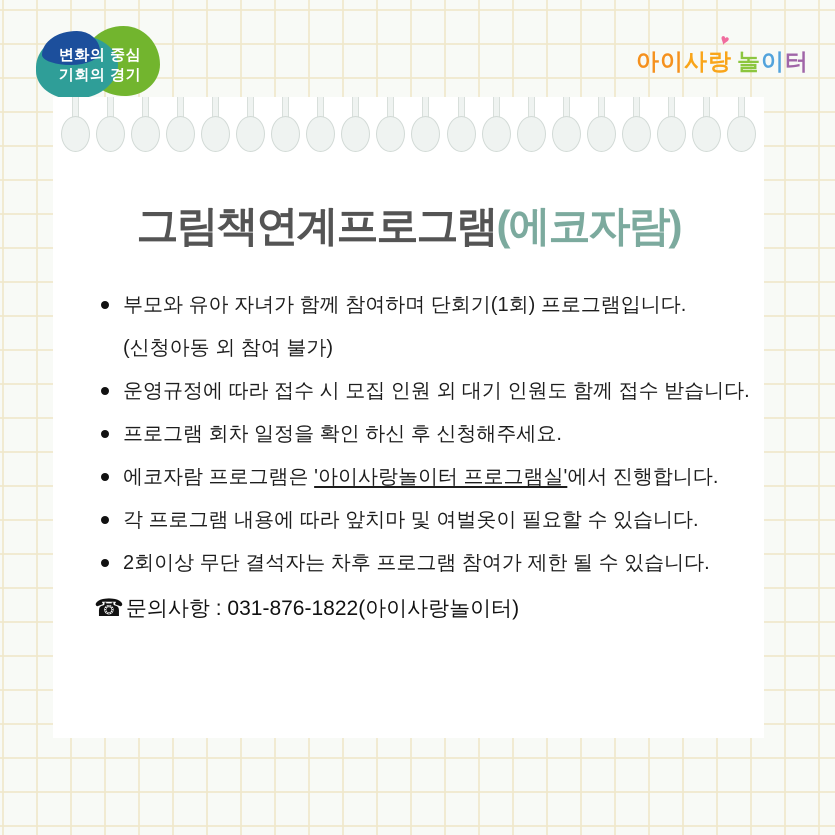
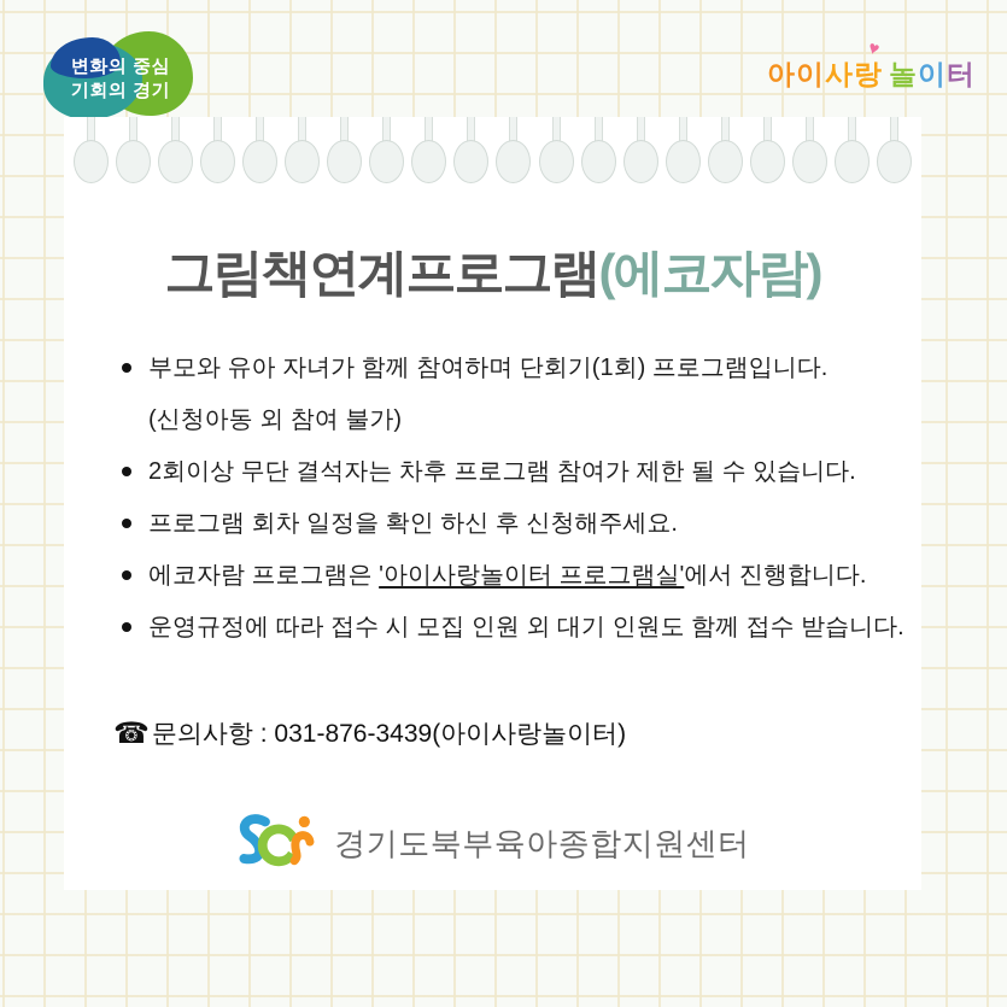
  변화의 중심
  기회의 경기
  아이사랑 놀이터
  그림책연계프로그램(에코자람)
  부모와 유아 자녀가 함께 참여하며 단회기(1회) 프로그램입니다.
  (신청아동 외 참여 불가)
- 운영규정에 따라 접수 시 모집 인원 외 대기 인원도 함께 접수 받습니다.
+ 2회이상 무단 결석자는 차후 프로그램 참여가 제한 될 수 있습니다.
  프로그램 회차 일정을 확인 하신 후 신청해주세요.
  에코자람 프로그램은 '아이사랑놀이터 프로그램실'에서 진행합니다.
- 각 프로그램 내용에 따라 앞치마 및 여벌옷이 필요할 수 있습니다.
- 2회이상 무단 결석자는 차후 프로그램 참여가 제한 될 수 있습니다.
+ 운영규정에 따라 접수 시 모집 인원 외 대기 인원도 함께 접수 받습니다.
  ☎
- 문의사항 : 031-876-1822(아이사랑놀이터)
+ 문의사항 : 031-876-3439(아이사랑놀이터)
+ 경기도북부육아종합지원센터
